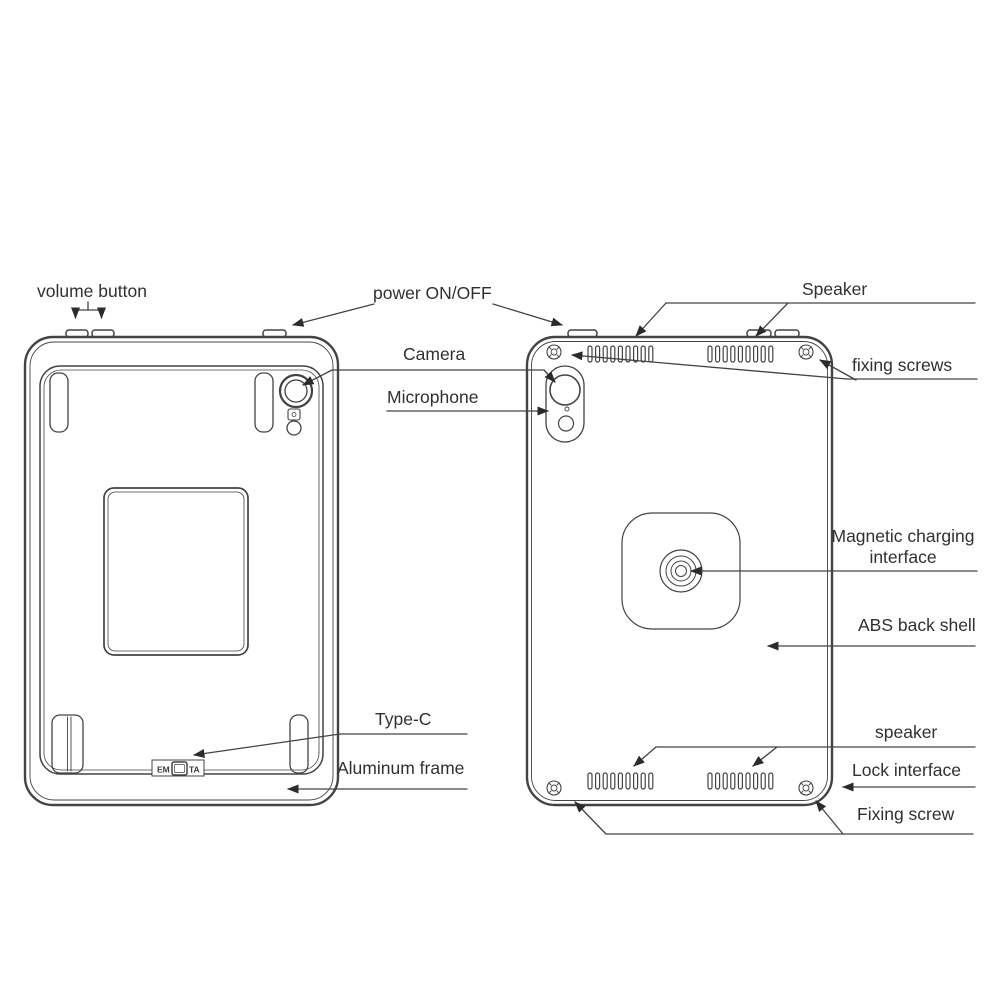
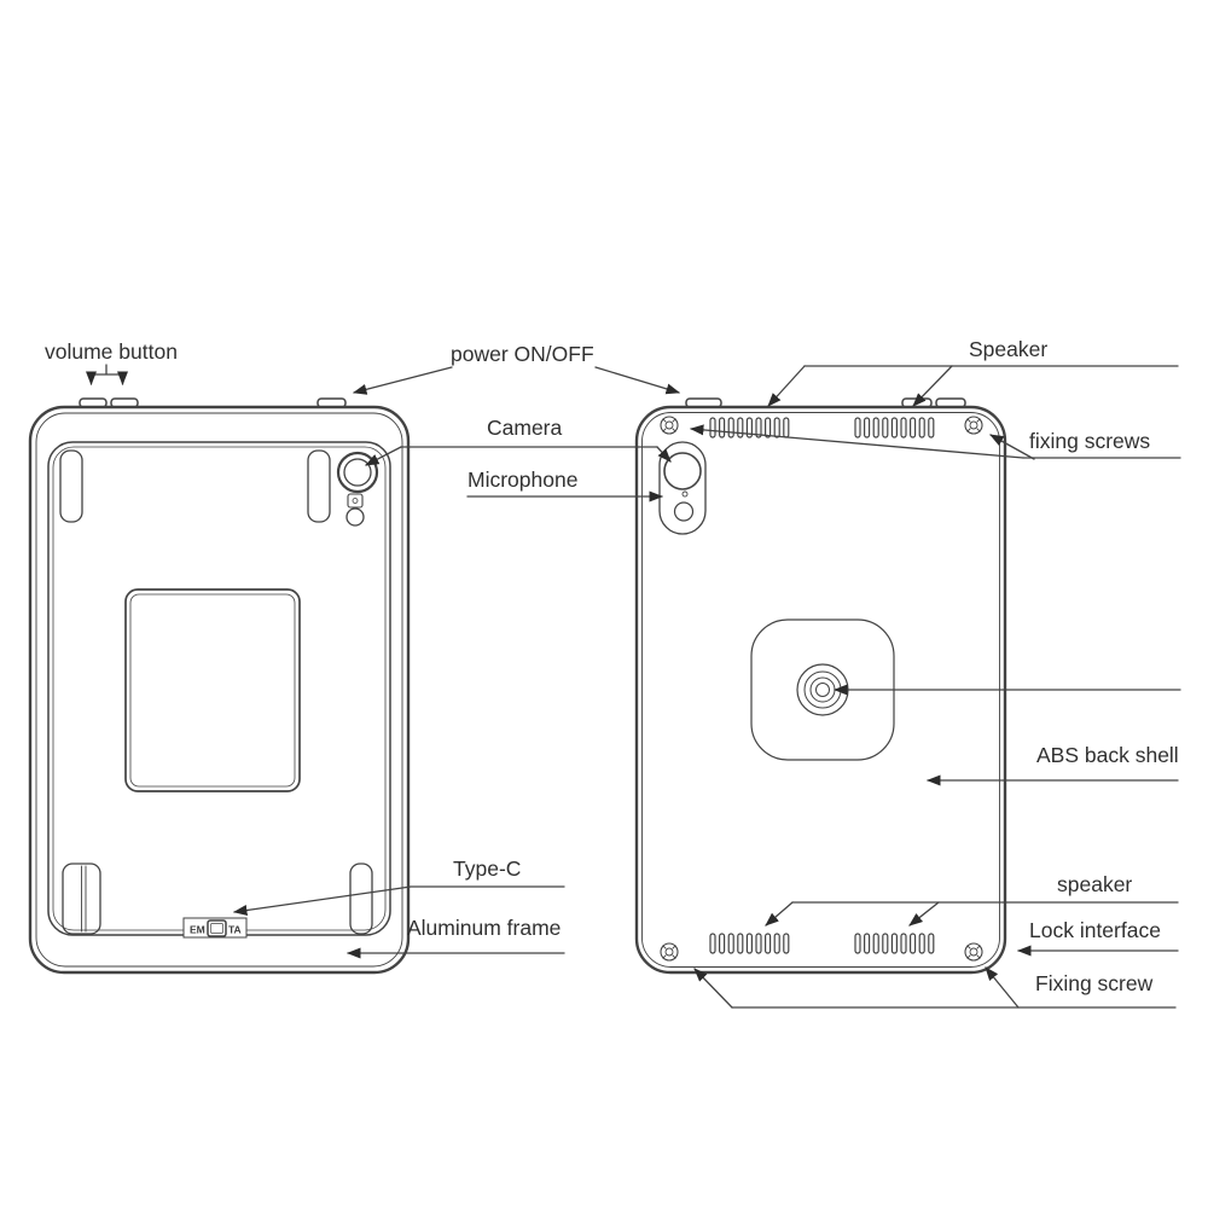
  EM
  TA
  volume button
  power ON/OFF
  Camera
  Microphone
  Type-C
  Aluminum frame
  Speaker
  fixing screws
- Magnetic charging
- interface
  ABS back shell
  speaker
  Lock interface
  Fixing screw
